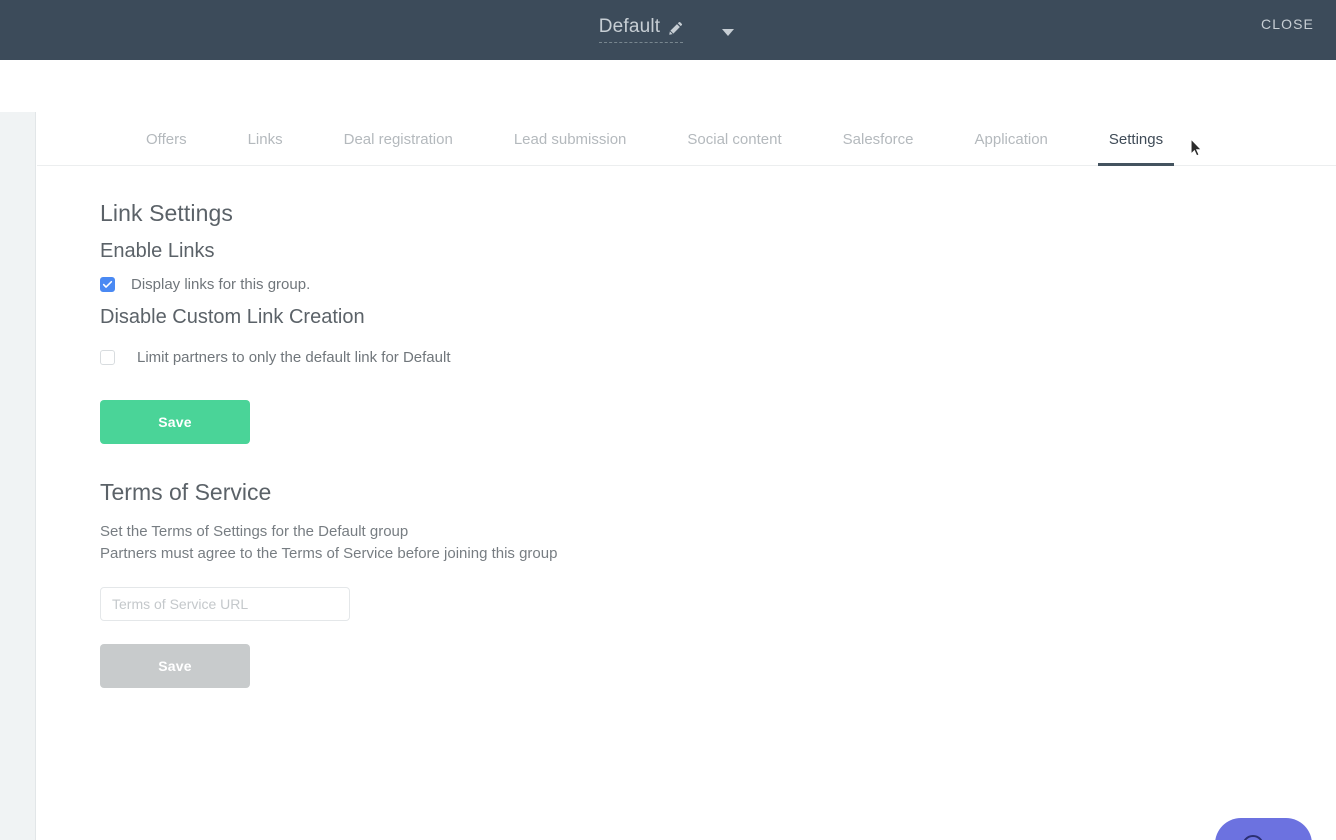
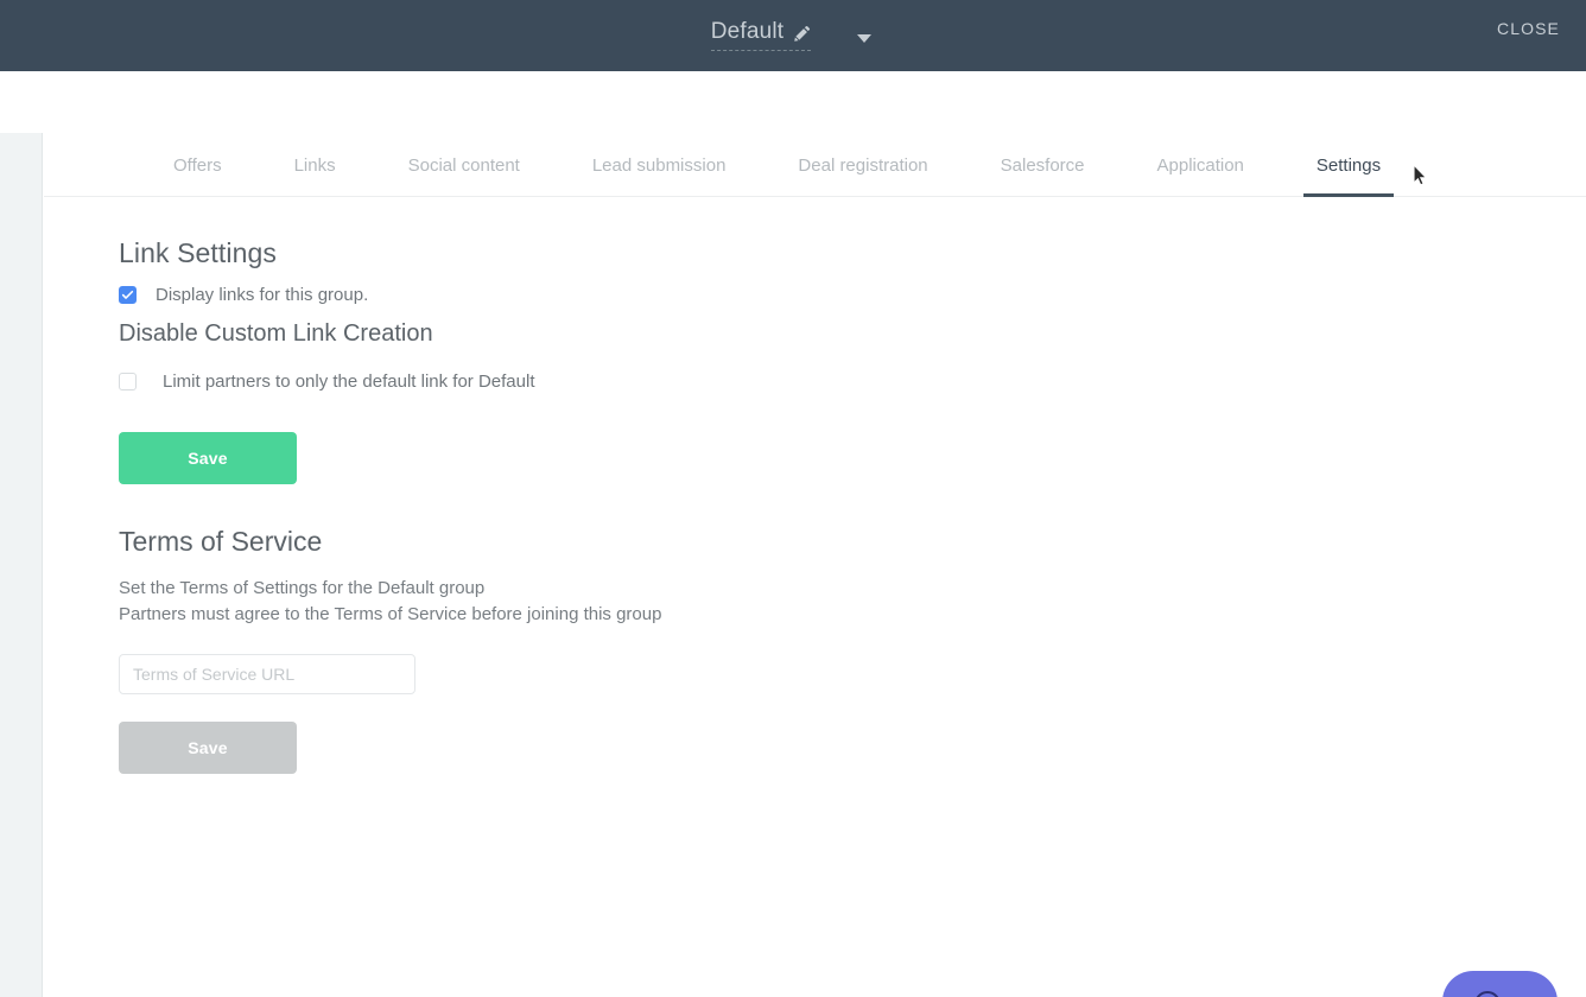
  Default
  CLOSE
  Offers
  Links
- Deal registration
+ Social content
  Lead submission
- Social content
+ Deal registration
  Salesforce
  Application
  Settings
  Link Settings
- Enable Links
  Display links for this group.
  Disable Custom Link Creation
  Limit partners to only the default link for Default
  Save
  Terms of Service
  Set the Terms of Settings for the Default group
  Partners must agree to the Terms of Service before joining this group
  Terms of Service URL
  Save
